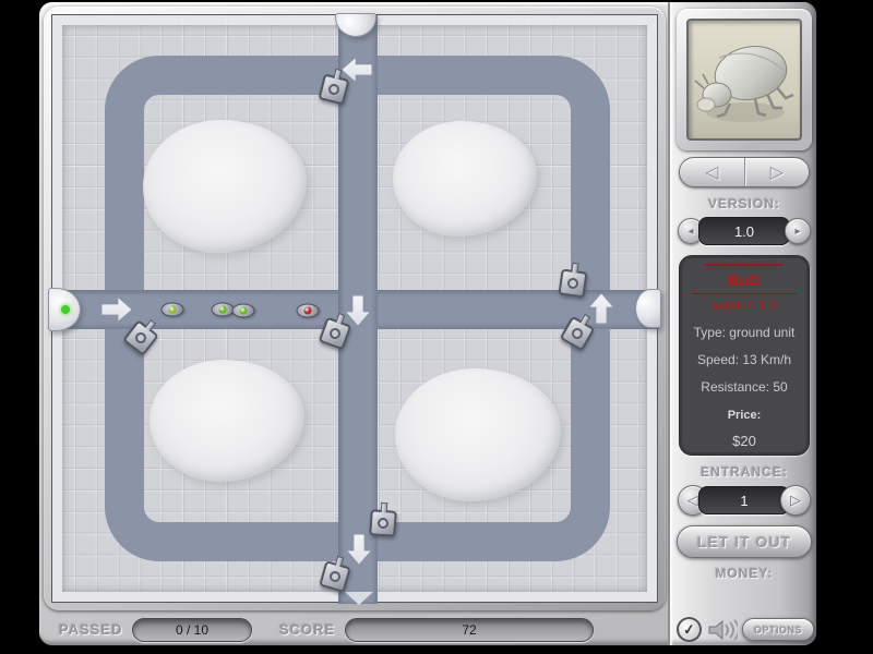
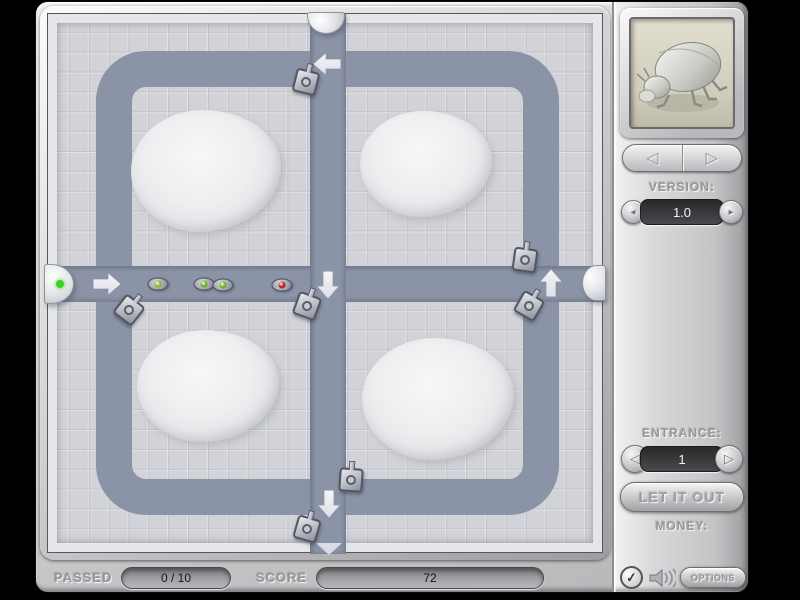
  PASSED
  0 / 10
  SCORE
  72
  ◁
  ▷
  VERSION:
  ◂
  1.0
  ▸
- BuG
- version 1.0
- Type: ground unit
- Speed: 13 Km/h
- Resistance: 50
- Price:
- $20
  ENTRANCE:
  ◁
  1
  ▷
  LET IT OUT
  MONEY:
  OPTIONS
